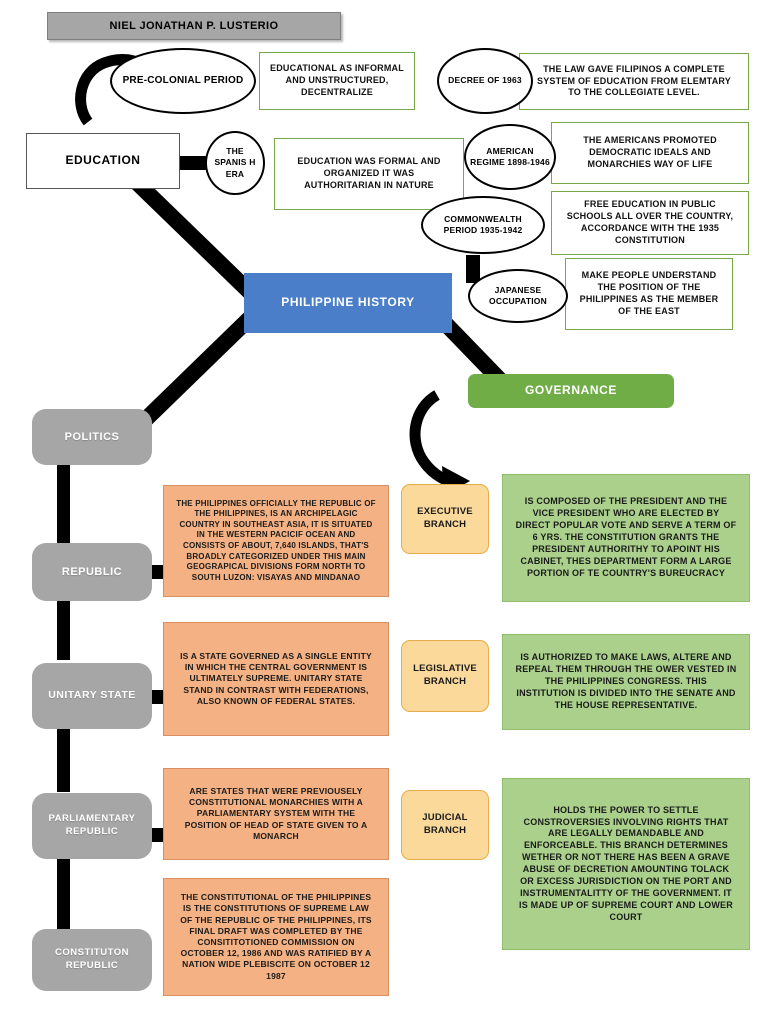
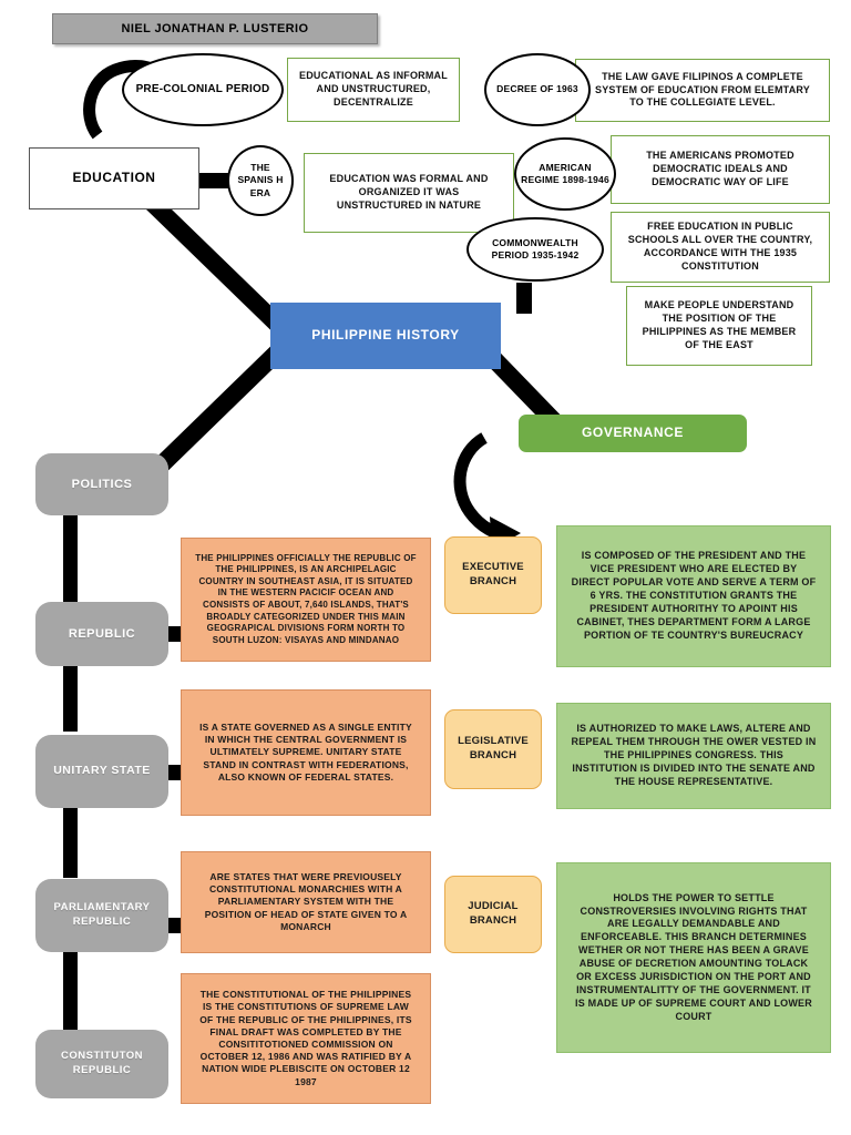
  NIEL JONATHAN P. LUSTERIO
  EDUCATION
  PRE-COLONIAL PERIOD
  EDUCATIONAL AS INFORMAL AND UNSTRUCTURED, DECENTRALIZE
  THE SPANIS H ERA
- EDUCATION WAS FORMAL AND ORGANIZED IT WAS AUTHORITARIAN IN NATURE
+ EDUCATION WAS FORMAL AND ORGANIZED IT WAS UNSTRUCTURED IN NATURE
  DECREE OF 1963
  THE LAW GAVE FILIPINOS A COMPLETE SYSTEM OF EDUCATION FROM ELEMTARY TO THE COLLEGIATE LEVEL.
  AMERICAN REGIME 1898-1946
- THE AMERICANS PROMOTED DEMOCRATIC IDEALS AND MONARCHIES WAY OF LIFE
+ THE AMERICANS PROMOTED DEMOCRATIC IDEALS AND DEMOCRATIC WAY OF LIFE
  COMMONWEALTH PERIOD 1935-1942
  FREE EDUCATION IN PUBLIC SCHOOLS ALL OVER THE COUNTRY, ACCORDANCE WITH THE 1935 CONSTITUTION
- JAPANESE OCCUPATION
  MAKE PEOPLE UNDERSTAND THE POSITION OF THE PHILIPPINES AS THE MEMBER OF THE EAST
  PHILIPPINE HISTORY
  GOVERNANCE
  POLITICS
  REPUBLIC
  THE PHILIPPINES OFFICIALLY THE REPUBLIC OF THE PHILIPPINES, IS AN ARCHIPELAGIC COUNTRY IN SOUTHEAST ASIA, IT IS SITUATED IN THE WESTERN PACICIF OCEAN AND CONSISTS OF ABOUT, 7,640 ISLANDS, THAT'S BROADLY CATEGORIZED UNDER THIS MAIN GEOGRAPICAL DIVISIONS FORM NORTH TO SOUTH LUZON: VISAYAS AND MINDANAO
  UNITARY STATE
  IS A STATE GOVERNED AS A SINGLE ENTITY IN WHICH THE CENTRAL GOVERNMENT IS ULTIMATELY SUPREME. UNITARY STATE STAND IN CONTRAST WITH FEDERATIONS, ALSO KNOWN OF FEDERAL STATES.
  PARLIAMENTARY REPUBLIC
  ARE STATES THAT WERE PREVIOUSELY CONSTITUTIONAL MONARCHIES WITH A PARLIAMENTARY SYSTEM WITH THE POSITION OF HEAD OF STATE GIVEN TO A MONARCH
  CONSTITUTON REPUBLIC
  THE CONSTITUTIONAL OF THE PHILIPPINES IS THE CONSTITUTIONS OF SUPREME LAW OF THE REPUBLIC OF THE PHILIPPINES, ITS FINAL DRAFT WAS COMPLETED BY THE CONSITITOTIONED COMMISSION ON OCTOBER 12, 1986 AND WAS RATIFIED BY A NATION WIDE PLEBISCITE ON OCTOBER 12 1987
  EXECUTIVE BRANCH
  IS COMPOSED OF THE PRESIDENT AND THE VICE PRESIDENT WHO ARE ELECTED BY DIRECT POPULAR VOTE AND SERVE A TERM OF 6 YRS. THE CONSTITUTION GRANTS THE PRESIDENT AUTHORITHY TO APOINT HIS CABINET, THES DEPARTMENT FORM A LARGE PORTION OF TE COUNTRY'S BUREUCRACY
  LEGISLATIVE BRANCH
  IS AUTHORIZED TO MAKE LAWS, ALTERE AND REPEAL THEM THROUGH THE OWER VESTED IN THE PHILIPPINES CONGRESS. THIS INSTITUTION IS DIVIDED INTO THE SENATE AND THE HOUSE REPRESENTATIVE.
  JUDICIAL BRANCH
  HOLDS THE POWER TO SETTLE CONSTROVERSIES INVOLVING RIGHTS THAT ARE LEGALLY DEMANDABLE AND ENFORCEABLE. THIS BRANCH DETERMINES WETHER OR NOT THERE HAS BEEN A GRAVE ABUSE OF DECRETION AMOUNTING TOLACK OR EXCESS JURISDICTION ON THE PORT AND INSTRUMENTALITTY OF THE GOVERNMENT. IT IS MADE UP OF SUPREME COURT AND LOWER COURT
